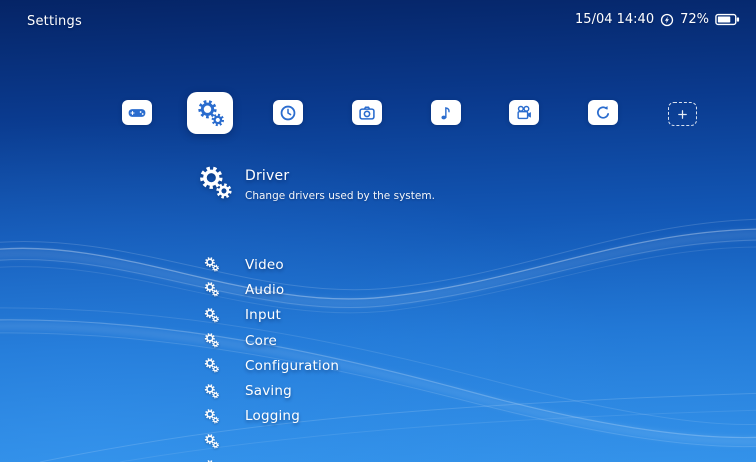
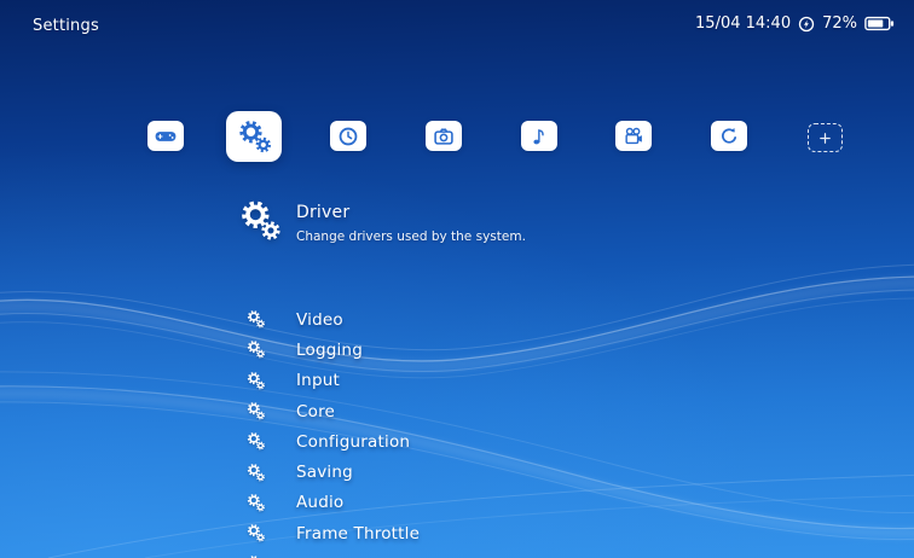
  Settings
  15/04 14:40
  72%
  Driver
  Change drivers used by the system.
  Video
- Audio
+ Logging
  Input
  Core
  Configuration
  Saving
- Logging
+ Audio
+ Frame Throttle
